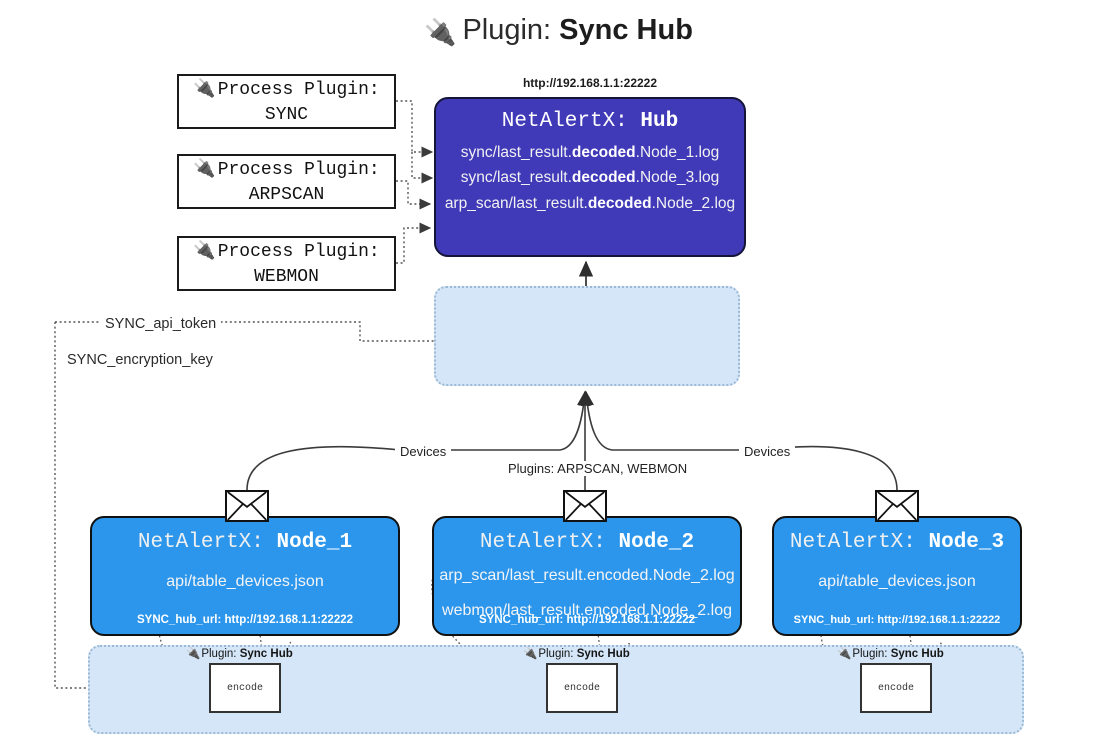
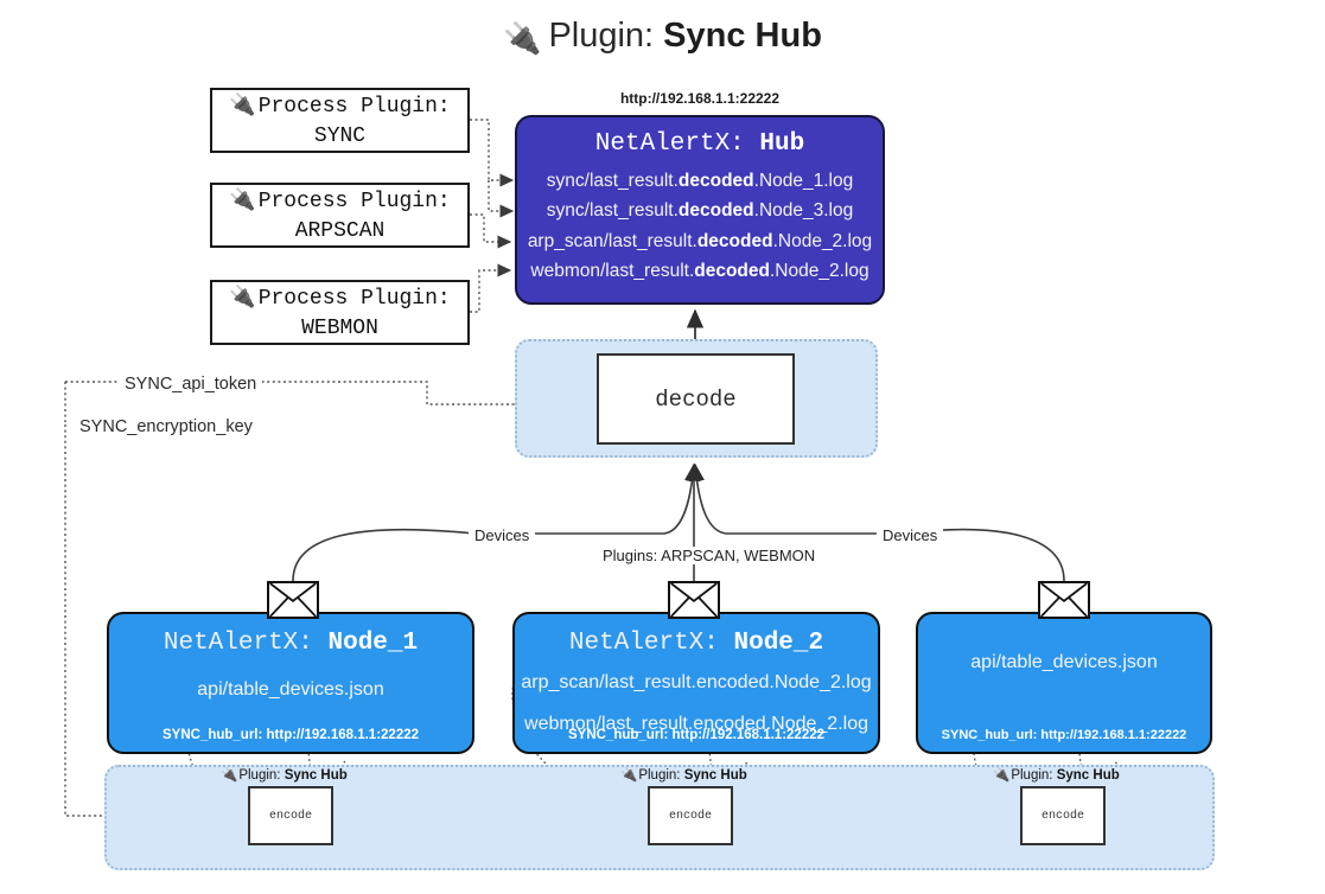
  🔌 Plugin: Sync Hub
  🔌Process Plugin:
  SYNC
  🔌Process Plugin:
  ARPSCAN
  🔌Process Plugin:
  WEBMON
  http://192.168.1.1:22222
  NetAlertX: Hub
  sync/last_result.decoded.Node_1.log
  sync/last_result.decoded.Node_3.log
  arp_scan/last_result.decoded.Node_2.log
+ webmon/last_result.decoded.Node_2.log
+ decode
  SYNC_api_token
  SYNC_encryption_key
  Devices
  Devices
  Plugins: ARPSCAN, WEBMON
  NetAlertX: Node_1
  api/table_devices.json
  SYNC_hub_url: http://192.168.1.1:22222
  NetAlertX: Node_2
  arp_scan/last_result.encoded.Node_2.log
  webmon/last_result.encoded.Node_2.log
  SYNC_hub_url: http://192.168.1.1:22222
- NetAlertX: Node_3
  api/table_devices.json
  SYNC_hub_url: http://192.168.1.1:22222
  🔌Plugin: Sync Hub
  encode
  🔌Plugin: Sync Hub
  encode
  🔌Plugin: Sync Hub
  encode
